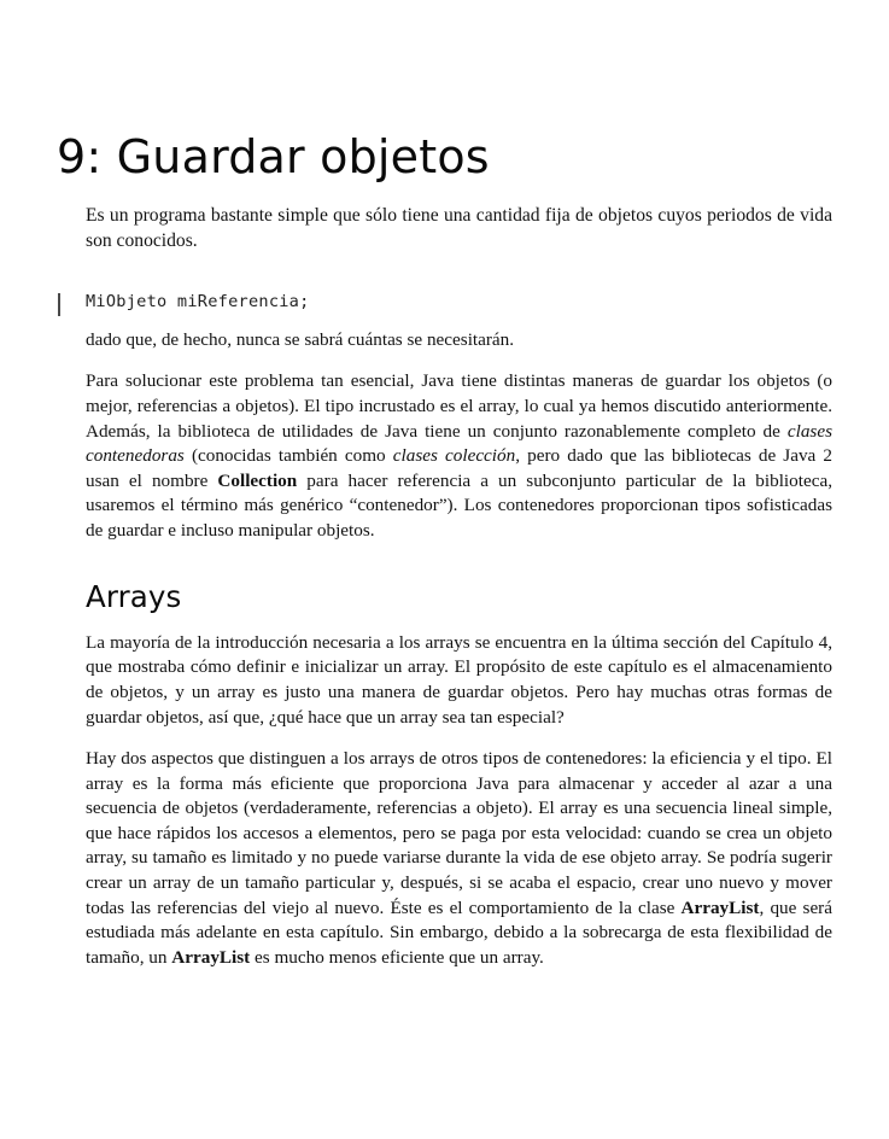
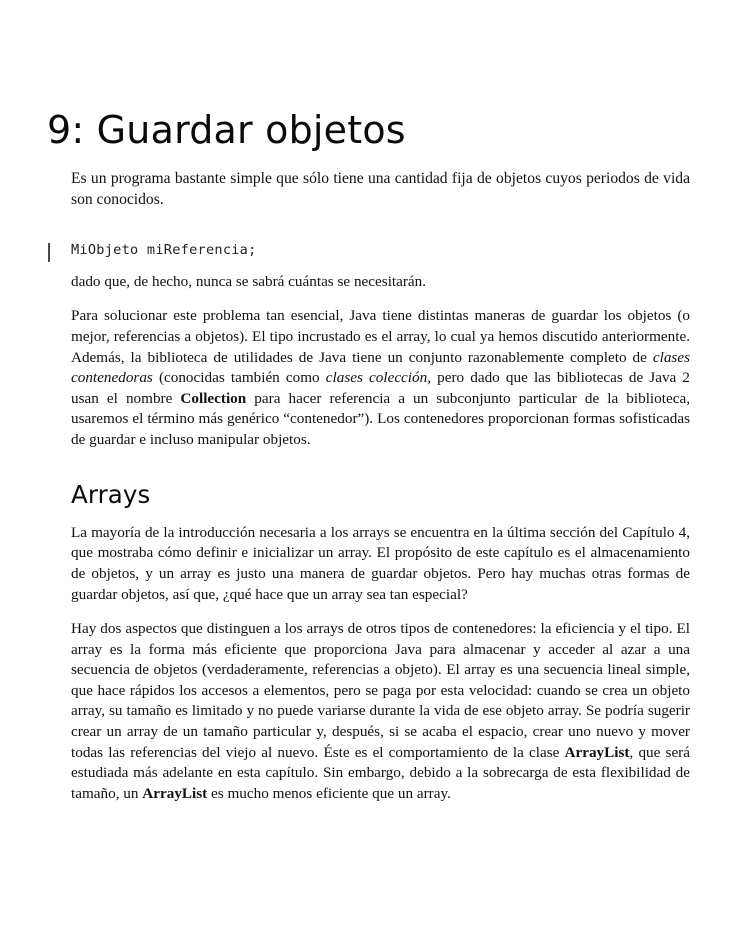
  9: Guardar objetos
  Es un programa bastante simple que sólo tiene una cantidad fija de objetos cuyos periodos de vida son conocidos.
  MiObjeto miReferencia;
  dado que, de hecho, nunca se sabrá cuántas se necesitarán.
- Para solucionar este problema tan esencial, Java tiene distintas maneras de guardar los objetos (o mejor, referencias a objetos). El tipo incrustado es el array, lo cual ya hemos discutido anteriormente. Además, la biblioteca de utilidades de Java tiene un conjunto razonablemente completo de clases contenedoras (conocidas también como clases colección, pero dado que las bibliotecas de Java 2 usan el nombre Collection para hacer referencia a un subconjunto particular de la biblioteca, usaremos el término más genérico “contenedor”). Los contenedores proporcionan tipos sofisticadas de guardar e incluso manipular objetos.
+ Para solucionar este problema tan esencial, Java tiene distintas maneras de guardar los objetos (o mejor, referencias a objetos). El tipo incrustado es el array, lo cual ya hemos discutido anteriormente. Además, la biblioteca de utilidades de Java tiene un conjunto razonablemente completo de clases contenedoras (conocidas también como clases colección, pero dado que las bibliotecas de Java 2 usan el nombre Collection para hacer referencia a un subconjunto particular de la biblioteca, usaremos el término más genérico “contenedor”). Los contenedores proporcionan formas sofisticadas de guardar e incluso manipular objetos.
  Arrays
  La mayoría de la introducción necesaria a los arrays se encuentra en la última sección del Capítulo 4, que mostraba cómo definir e inicializar un array. El propósito de este capítulo es el almacenamiento de objetos, y un array es justo una manera de guardar objetos. Pero hay muchas otras formas de guardar objetos, así que, ¿qué hace que un array sea tan especial?
  Hay dos aspectos que distinguen a los arrays de otros tipos de contenedores: la eficiencia y el tipo. El array es la forma más eficiente que proporciona Java para almacenar y acceder al azar a una secuencia de objetos (verdaderamente, referencias a objeto). El array es una secuencia lineal simple, que hace rápidos los accesos a elementos, pero se paga por esta velocidad: cuando se crea un objeto array, su tamaño es limitado y no puede variarse durante la vida de ese objeto array. Se podría sugerir crear un array de un tamaño particular y, después, si se acaba el espacio, crear uno nuevo y mover todas las referencias del viejo al nuevo. Éste es el comportamiento de la clase ArrayList, que será estudiada más adelante en esta capítulo. Sin embargo, debido a la sobrecarga de esta flexibilidad de tamaño, un ArrayList es mucho menos eficiente que un array.
